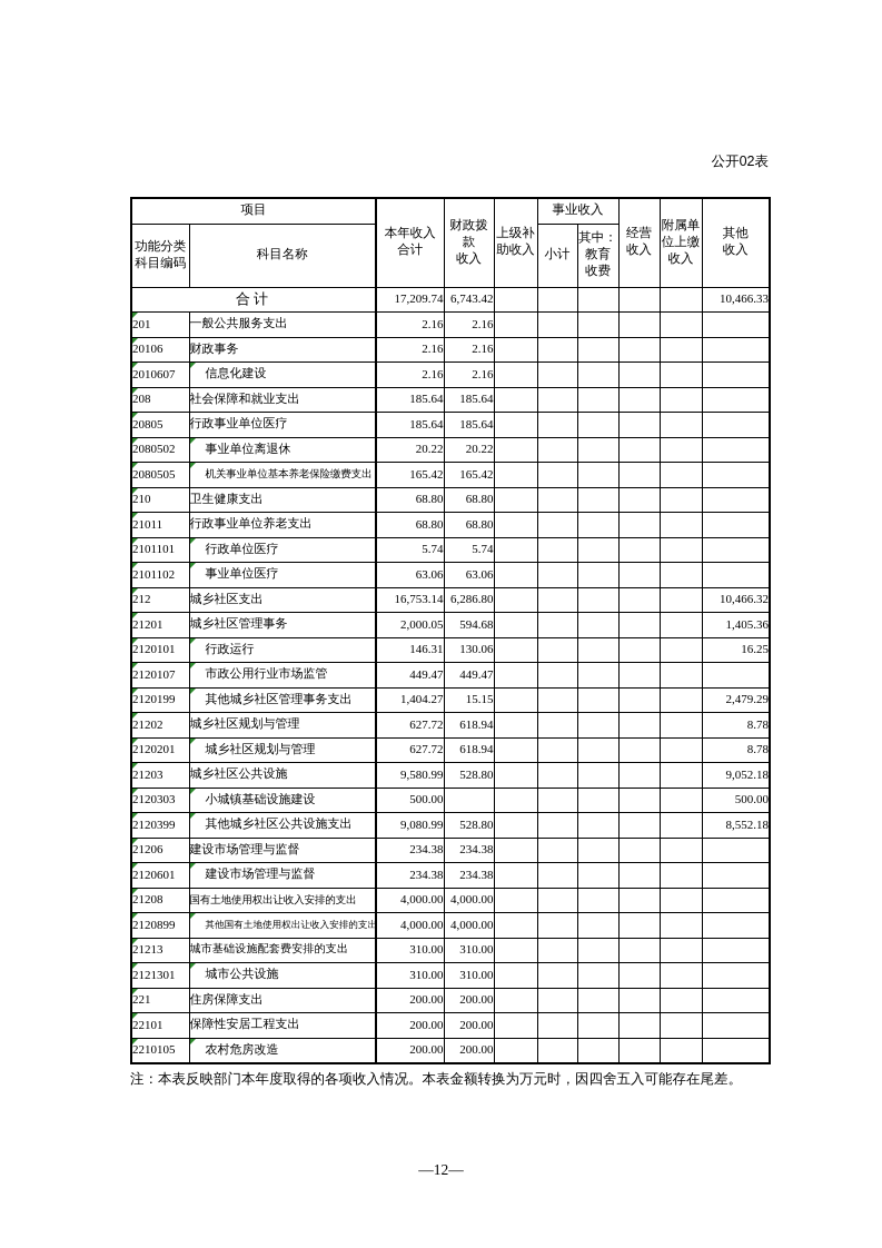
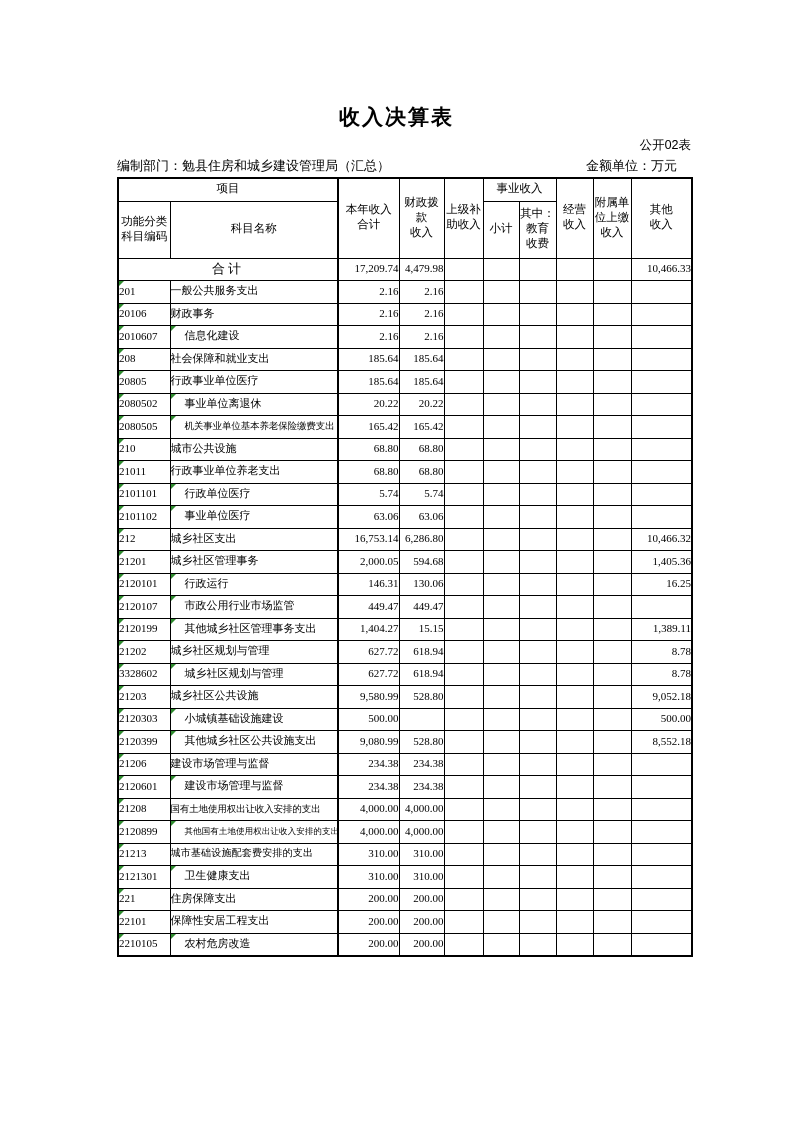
+ 收入决算表
  公开02表
+ 编制部门：勉县住房和城乡建设管理局（汇总）
+ 金额单位：万元
  项目	本年收入 合计	财政拨款 收入	上级补 助收入	事业收入	经营 收入	附属单 位上缴 收入	其他 收入
  功能分类 科目编码	科目名称	小计	其中： 教育 收费
- 合计	17,209.74	6,743.42						10,466.33
+ 合计	17,209.74	4,479.98						10,466.33
  201	一般公共服务支出	2.16	2.16
  20106	财政事务	2.16	2.16
  2010607	信息化建设	2.16	2.16
  208	社会保障和就业支出	185.64	185.64
  20805	行政事业单位医疗	185.64	185.64
  2080502	事业单位离退休	20.22	20.22
  2080505	机关事业单位基本养老保险缴费支出	165.42	165.42
- 210	卫生健康支出	68.80	68.80
+ 210	城市公共设施	68.80	68.80
  21011	行政事业单位养老支出	68.80	68.80
  2101101	行政单位医疗	5.74	5.74
  2101102	事业单位医疗	63.06	63.06
  212	城乡社区支出	16,753.14	6,286.80						10,466.32
  21201	城乡社区管理事务	2,000.05	594.68						1,405.36
  2120101	行政运行	146.31	130.06						16.25
  2120107	市政公用行业市场监管	449.47	449.47
- 2120199	其他城乡社区管理事务支出	1,404.27	15.15						2,479.29
+ 2120199	其他城乡社区管理事务支出	1,404.27	15.15						1,389.11
  21202	城乡社区规划与管理	627.72	618.94						8.78
- 2120201	城乡社区规划与管理	627.72	618.94						8.78
+ 3328602	城乡社区规划与管理	627.72	618.94						8.78
  21203	城乡社区公共设施	9,580.99	528.80						9,052.18
  2120303	小城镇基础设施建设	500.00							500.00
  2120399	其他城乡社区公共设施支出	9,080.99	528.80						8,552.18
  21206	建设市场管理与监督	234.38	234.38
  2120601	建设市场管理与监督	234.38	234.38
  21208	国有土地使用权出让收入安排的支出	4,000.00	4,000.00
  2120899	其他国有土地使用权出让收入安排的支出	4,000.00	4,000.00
  21213	城市基础设施配套费安排的支出	310.00	310.00
- 2121301	城市公共设施	310.00	310.00
+ 2121301	卫生健康支出	310.00	310.00
  221	住房保障支出	200.00	200.00
  22101	保障性安居工程支出	200.00	200.00
  2210105	农村危房改造	200.00	200.00
- 注：本表反映部门本年度取得的各项收入情况。本表金额转换为万元时，因四舍五入可能存在尾差。
- —12—
